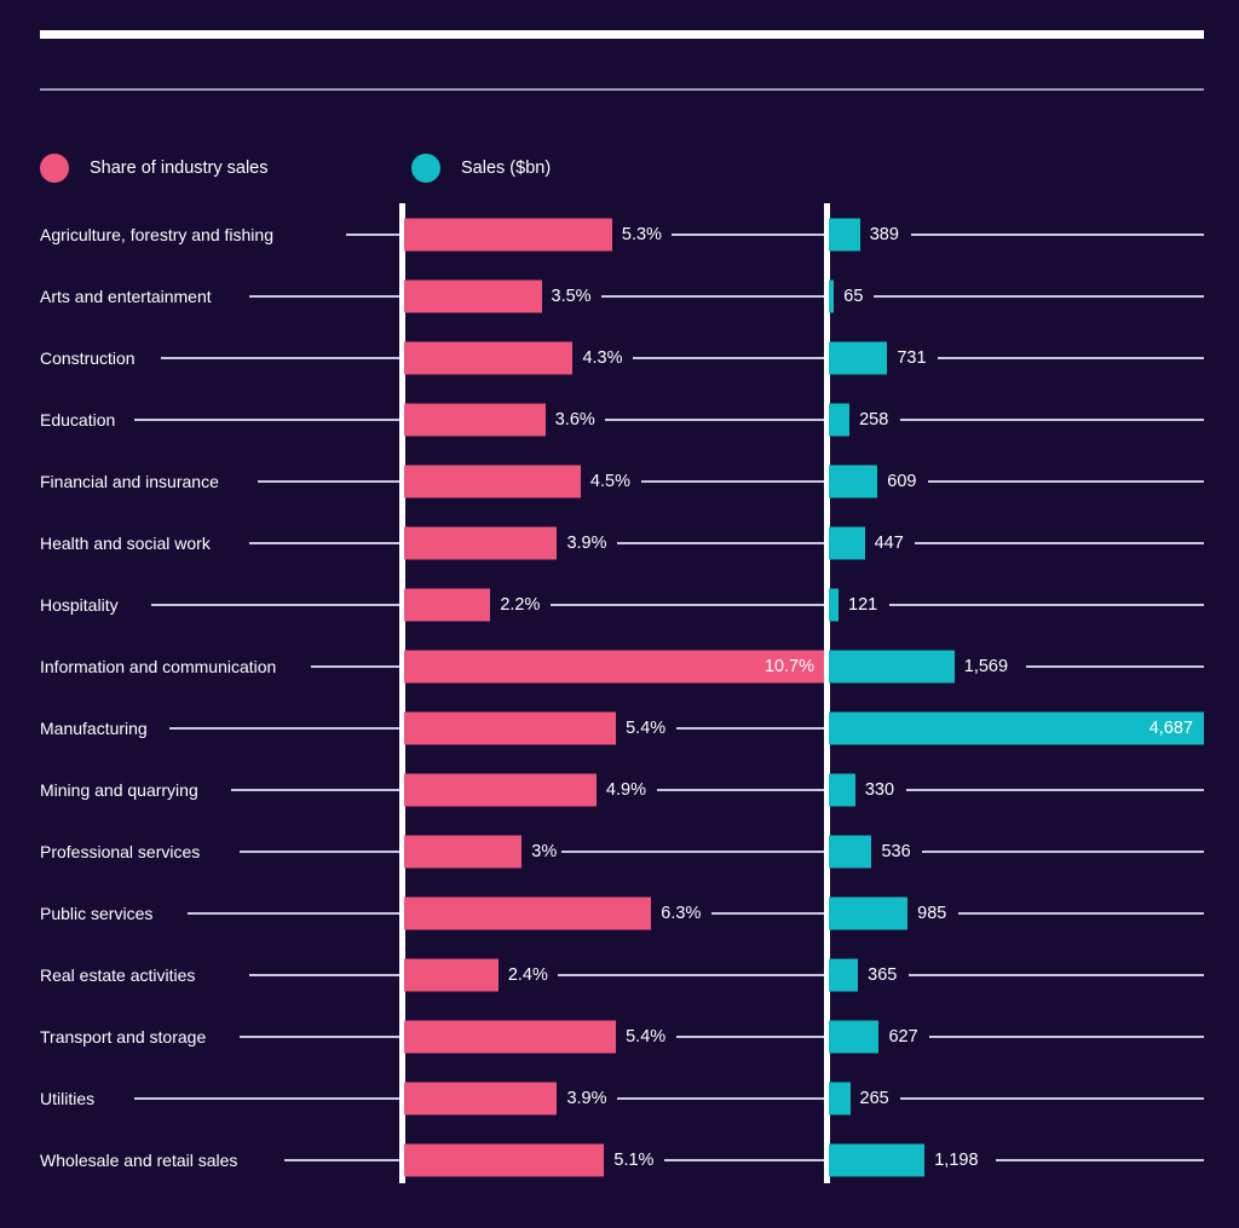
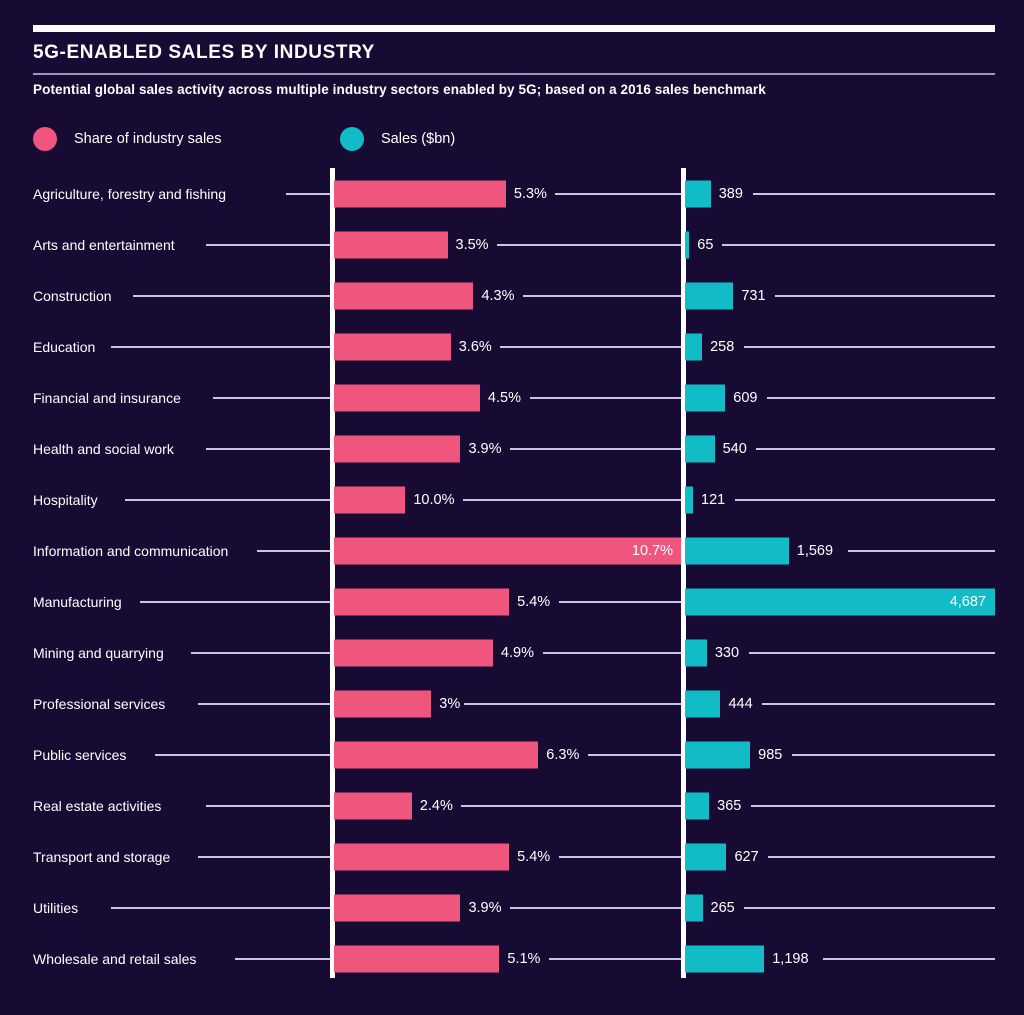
+ 5G-ENABLED SALES BY INDUSTRY
+ Potential global sales activity across multiple industry sectors enabled by 5G; based on a 2016 sales benchmark
  Share of industry sales
  Sales ($bn)
  Agriculture, forestry and fishing
  5.3%
  389
  Arts and entertainment
  3.5%
  65
  Construction
  4.3%
  731
  Education
  3.6%
  258
  Financial and insurance
  4.5%
  609
  Health and social work
  3.9%
- 447
+ 540
  Hospitality
- 2.2%
+ 10.0%
  121
  Information and communication
  10.7%
  1,569
  Manufacturing
  5.4%
  4,687
  Mining and quarrying
  4.9%
  330
  Professional services
  3%
- 536
+ 444
  Public services
  6.3%
  985
  Real estate activities
  2.4%
  365
  Transport and storage
  5.4%
  627
  Utilities
  3.9%
  265
  Wholesale and retail sales
  5.1%
  1,198
